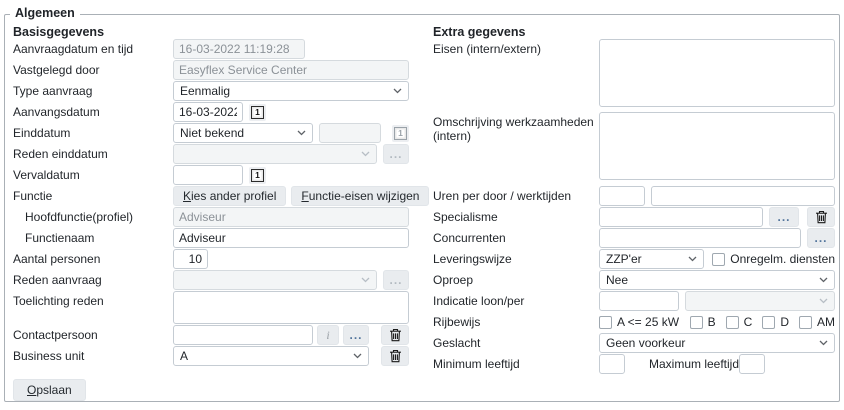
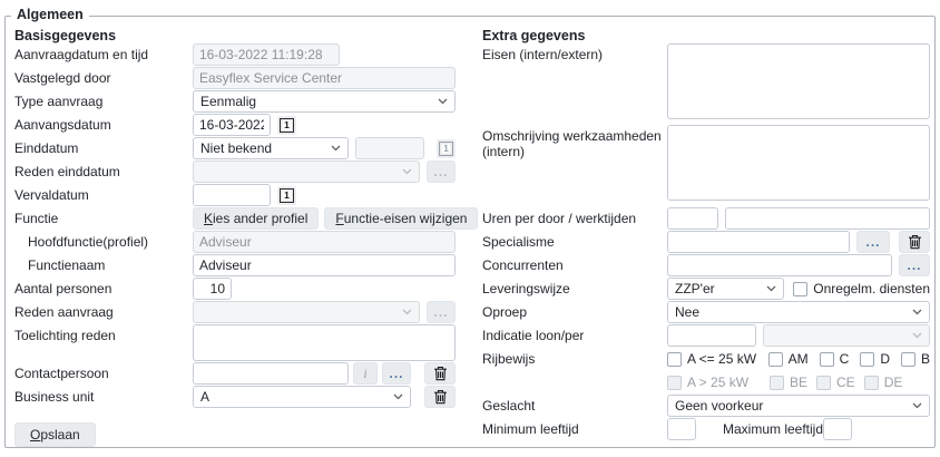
  Algemeen
  Basisgegevens
  Aanvraagdatum en tijd
  16-03-2022 11:19:28
  Vastgelegd door
  Easyflex Service Center
  Type aanvraag
  Eenmalig
  Aanvangsdatum
  16-03-202
  1
  Einddatum
  Niet bekend
  1
  Reden einddatum
  ...
  Vervaldatum
  1
  Functie
  Kies ander profiel
  Functie-eisen wijzigen
  Hoofdfunctie(profiel)
  Adviseur
  Functienaam
  Adviseur
  Aantal personen
  10
  Reden aanvraag
  ...
  Toelichting reden
  Contactpersoon
  i
  ...
  Business unit
  A
  Opslaan
  Extra gegevens
  Eisen (intern/extern)
  Omschrijving werkzaamheden (intern)
  Uren per door / werktijden
  Specialisme
  ...
  Concurrenten
  ...
  Leveringswijze
  ZZP'er
  Onregelm. diensten
  Oproep
  Nee
  Indicatie loon/per
  Rijbewijs
  A <= 25 kW
- B
+ AM
  C
  D
- AM
+ B
+ A > 25 kW
+ BE
+ CE
+ DE
  Geslacht
  Geen voorkeur
  Minimum leeftijd
  Maximum leeftijd
